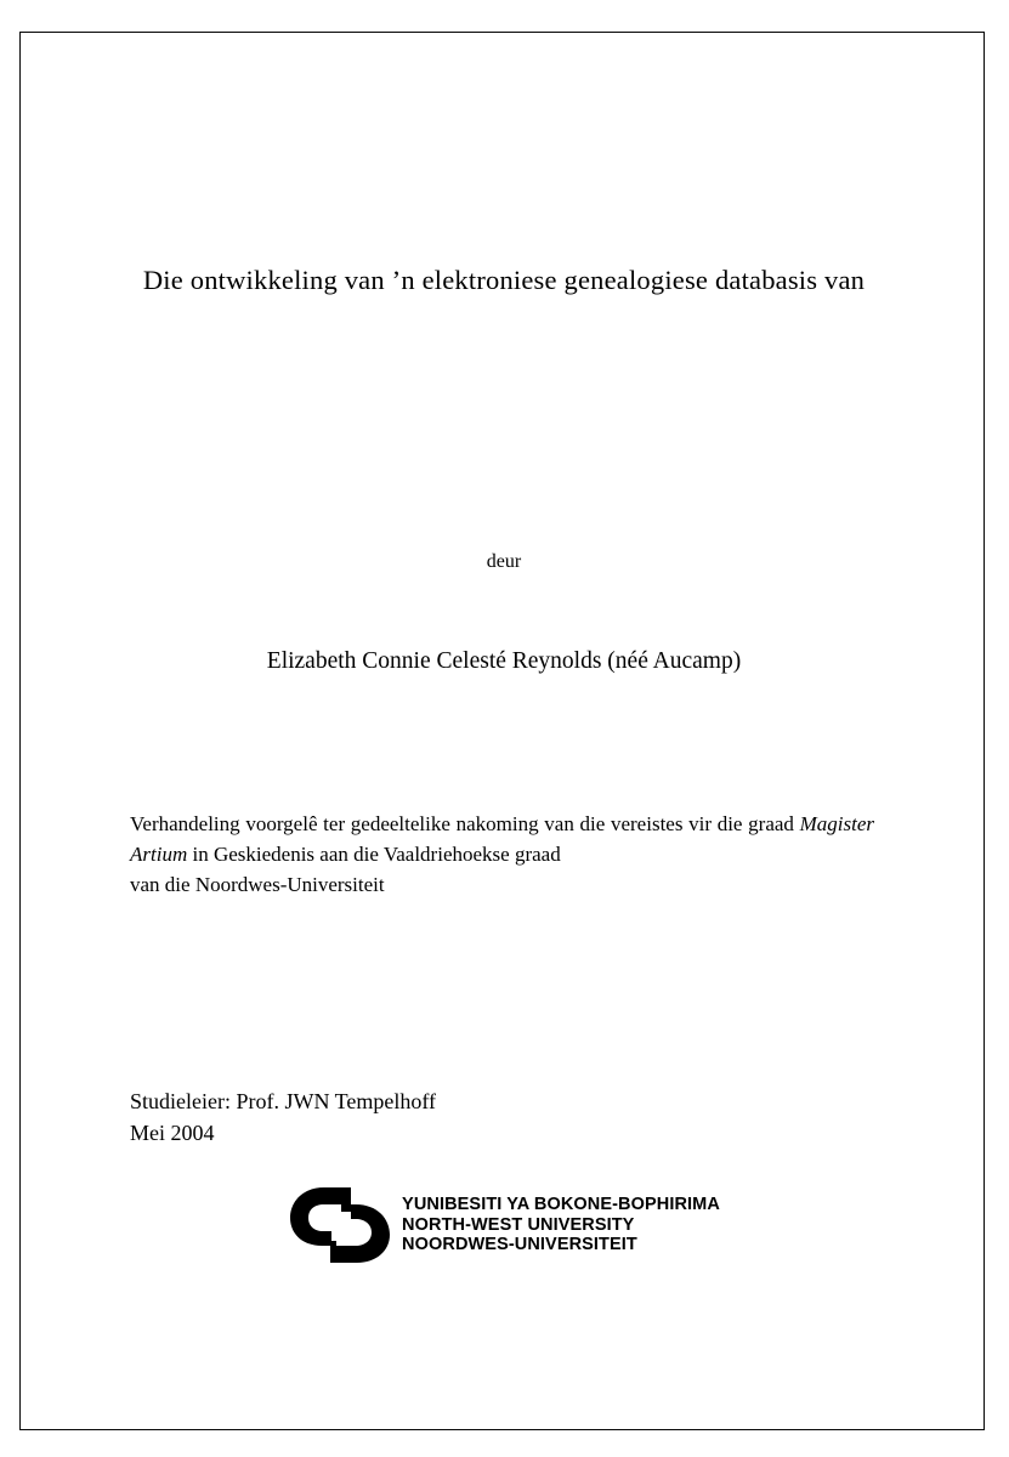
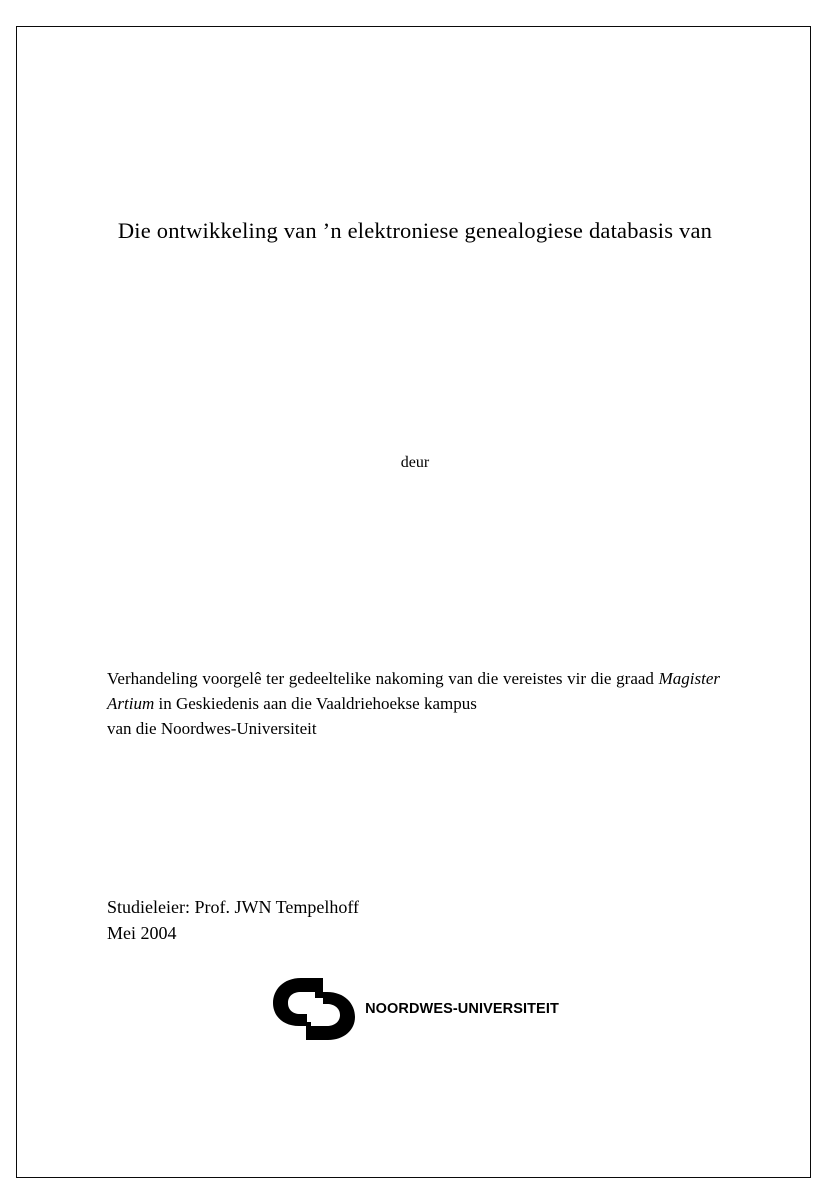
  Die ontwikkeling van ’n elektroniese genealogiese databasis van
  deur
- Elizabeth Connie Celesté Reynolds (néé Aucamp)
- Verhandeling voorgelê ter gedeeltelike nakoming van die vereistes vir die graad Magister Artium in Geskiedenis aan die Vaaldriehoekse graad
+ Verhandeling voorgelê ter gedeeltelike nakoming van die vereistes vir die graad Magister Artium in Geskiedenis aan die Vaaldriehoekse kampus
  van die Noordwes-Universiteit
  Studieleier: Prof. JWN Tempelhoff
  Mei 2004
- YUNIBESITI YA BOKONE-BOPHIRIMA
- NORTH-WEST UNIVERSITY
  NOORDWES-UNIVERSITEIT
